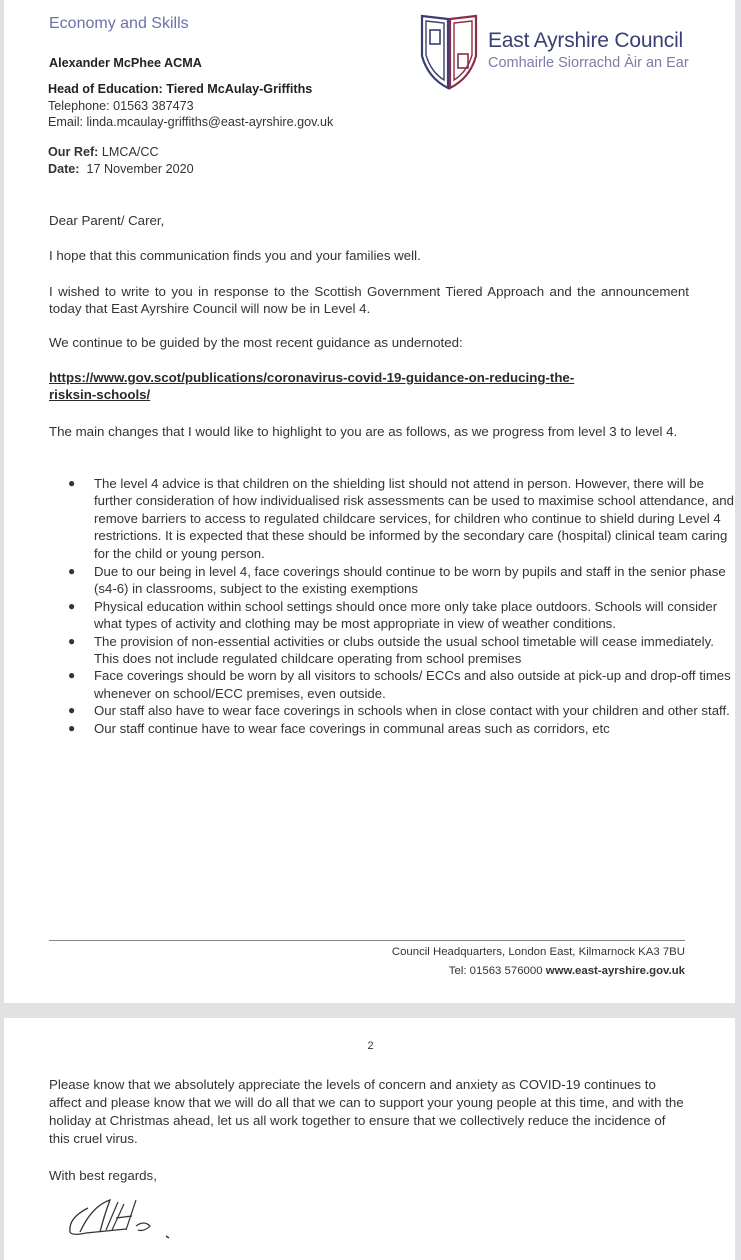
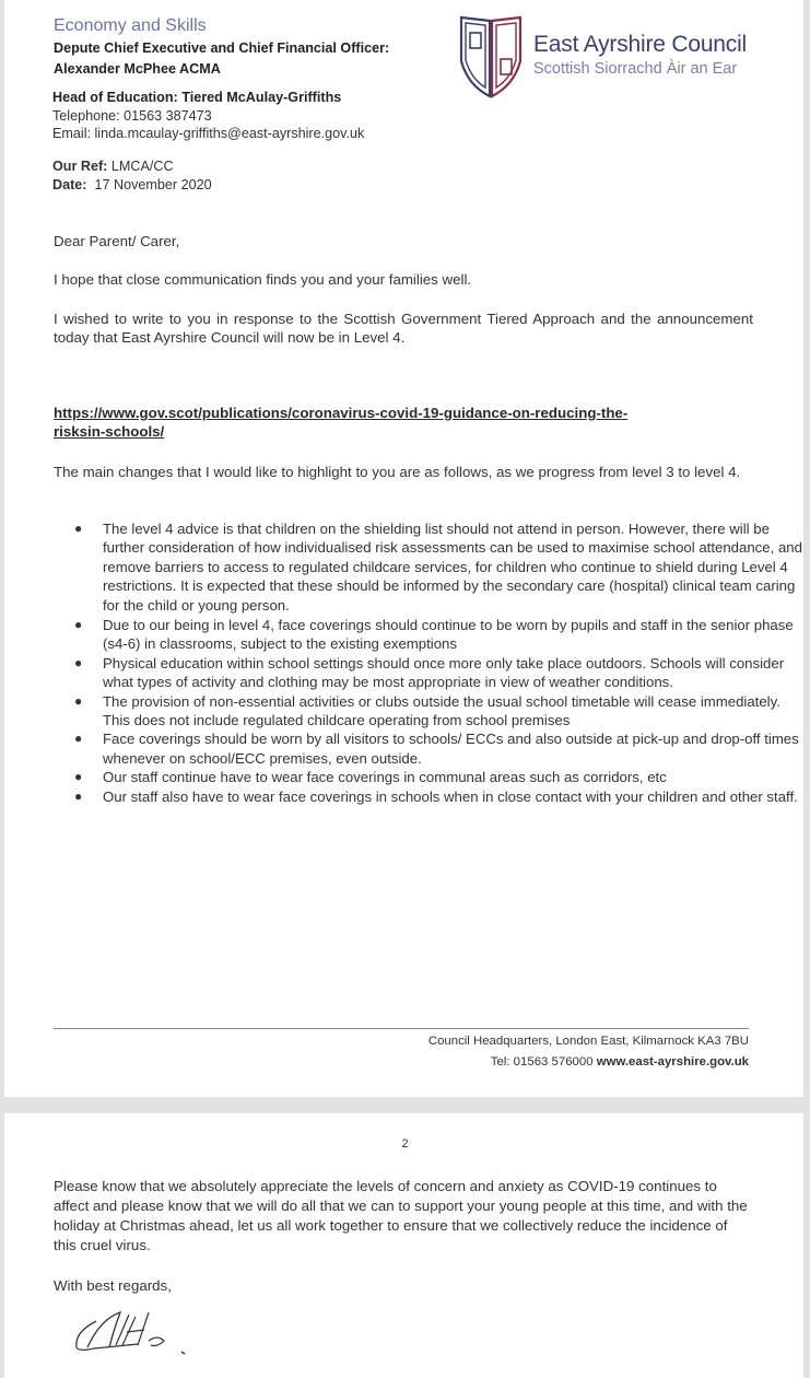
  Economy and Skills
+ Depute Chief Executive and Chief Financial Officer:
  Alexander McPhee ACMA
  Head of Education: Tiered McAulay-Griffiths
  Telephone: 01563 387473
  Email: linda.mcaulay-griffiths@east-ayrshire.gov.uk
  Our Ref: LMCA/CC
  Date: 17 November 2020
  East Ayrshire Council
- Comhairle Siorrachd Àir an Ear
+ Scottish Siorrachd Àir an Ear
  Dear Parent/ Carer,
- I hope that this communication finds you and your families well.
+ I hope that close communication finds you and your families well.
  I wished to write to you in response to the Scottish Government Tiered Approach and the announcement today that East Ayrshire Council will now be in Level 4.
- We continue to be guided by the most recent guidance as undernoted:
  https://www.gov.scot/publications/coronavirus-covid-19-guidance-on-reducing-the-
  risksin-schools/
  The main changes that I would like to highlight to you are as follows, as we progress from level 3 to level 4.
  ●
  The level 4 advice is that children on the shielding list should not attend in person. However, there will be further consideration of how individualised risk assessments can be used to maximise school attendance, and remove barriers to access to regulated childcare services, for children who continue to shield during Level 4 restrictions. It is expected that these should be informed by the secondary care (hospital) clinical team caring for the child or young person.
  ●
  Due to our being in level 4, face coverings should continue to be worn by pupils and staff in the senior phase (s4-6) in classrooms, subject to the existing exemptions
  ●
  Physical education within school settings should once more only take place outdoors. Schools will consider what types of activity and clothing may be most appropriate in view of weather conditions.
  ●
  The provision of non-essential activities or clubs outside the usual school timetable will cease immediately. This does not include regulated childcare operating from school premises
  ●
  Face coverings should be worn by all visitors to schools/ ECCs and also outside at pick-up and drop-off times whenever on school/ECC premises, even outside.
  ●
- Our staff also have to wear face coverings in schools when in close contact with your children and other staff.
+ Our staff continue have to wear face coverings in communal areas such as corridors, etc
  ●
- Our staff continue have to wear face coverings in communal areas such as corridors, etc
+ Our staff also have to wear face coverings in schools when in close contact with your children and other staff.
  Council Headquarters, London East, Kilmarnock KA3 7BU
  Tel: 01563 576000 www.east-ayrshire.gov.uk
  2
  Please know that we absolutely appreciate the levels of concern and anxiety as COVID-19 continues to affect and please know that we will do all that we can to support your young people at this time, and with the holiday at Christmas ahead, let us all work together to ensure that we collectively reduce the incidence of this cruel virus.
  With best regards,
